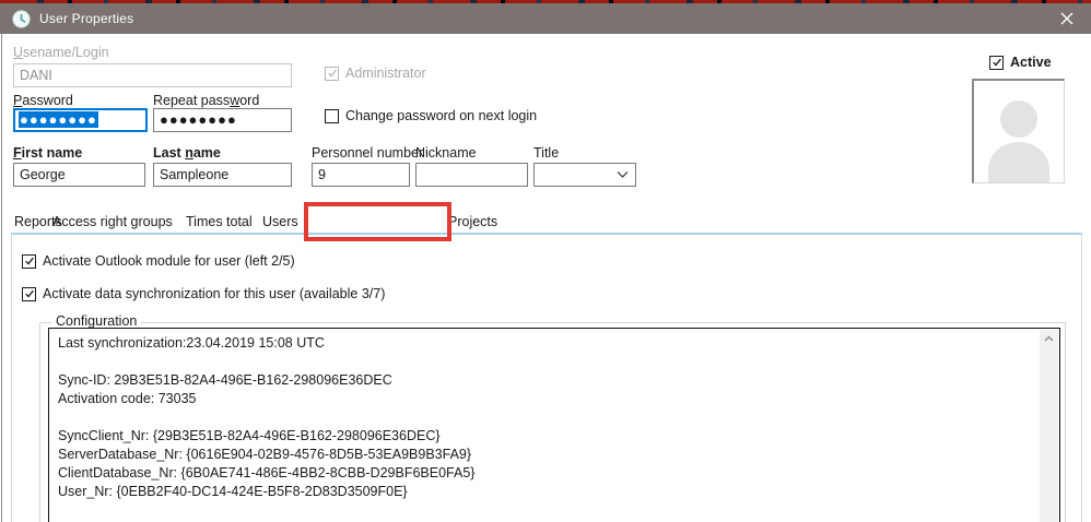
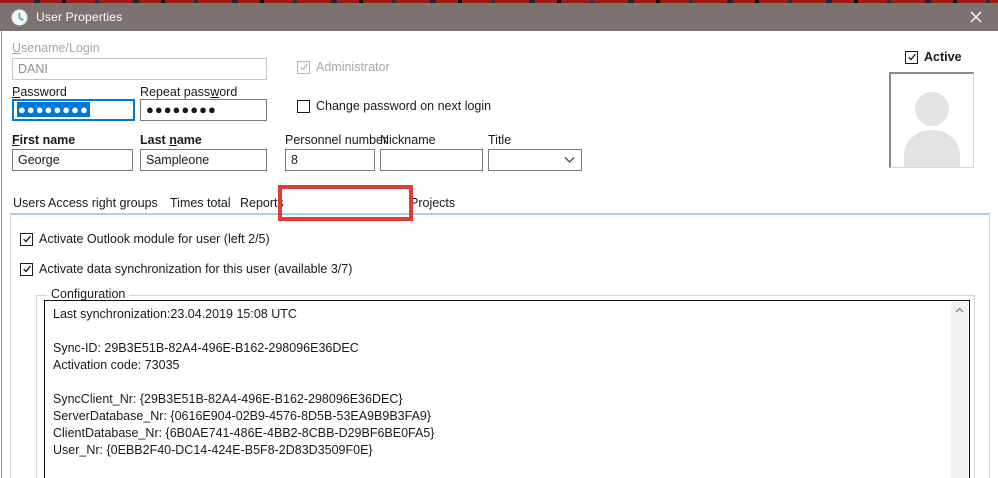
  User Properties
  Usename/Login
  DANI
  Administrator
  Password
  ●●●●●●●●
  Repeat password
  ●●●●●●●●
  Change password on next login
  First name
  George
  Last name
  Sampleone
  Personnel number
- 9
+ 8
  Nickname
  Title
  Active
- Reports
+ Users
  Access right groups
  Times total
- Users
+ Reports
  Projects
  Activate Outlook module for user (left 2/5)
  Activate data synchronization for this user (available 3/7)
  Configuration
  Last synchronization:23.04.2019 15:08 UTC
  Sync-ID: 29B3E51B-82A4-496E-B162-298096E36DEC
  Activation code: 73035
  SyncClient_Nr: {29B3E51B-82A4-496E-B162-298096E36DEC}
  ServerDatabase_Nr: {0616E904-02B9-4576-8D5B-53EA9B9B3FA9}
  ClientDatabase_Nr: {6B0AE741-486E-4BB2-8CBB-D29BF6BE0FA5}
  User_Nr: {0EBB2F40-DC14-424E-B5F8-2D83D3509F0E}
